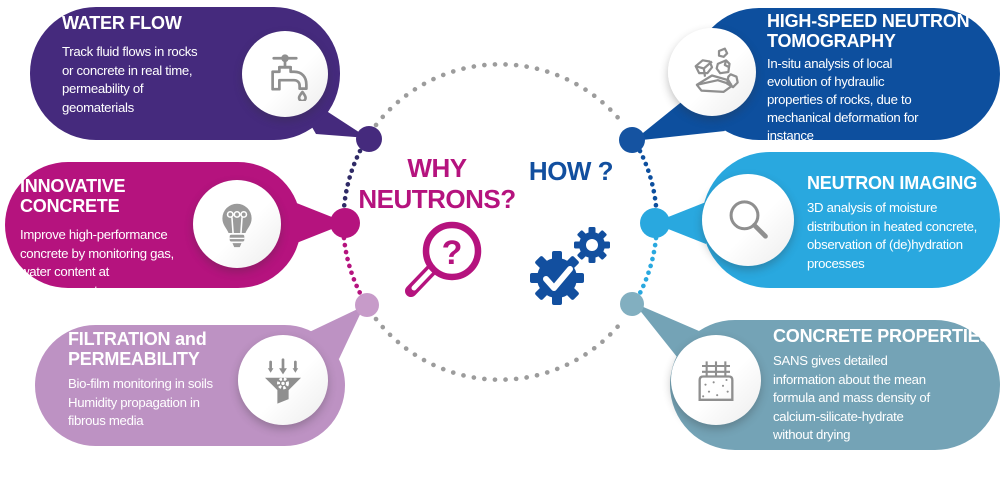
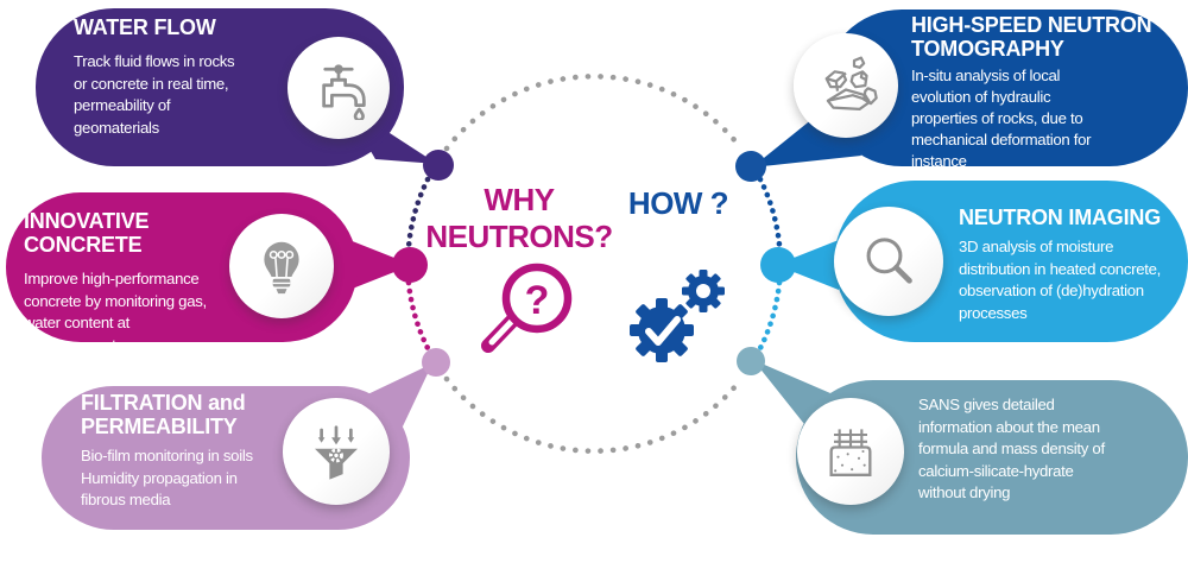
  ?
  WATER FLOW
  Track fluid flows in rocks
  or concrete in real time,
  permeability of
  geomaterials
  INNOVATIVE CONCRETE
  Improve high-performance
  concrete by monitoring gas,
  water content at
  high-temperature
  FILTRATION and
  PERMEABILITY
  Bio-film monitoring in soils
  Humidity propagation in
  fibrous media
  HIGH-SPEED NEUTRON
  TOMOGRAPHY
  In-situ analysis of local
  evolution of hydraulic
  properties of rocks, due to
  mechanical deformation for
  instance
  NEUTRON IMAGING
  3D analysis of moisture
  distribution in heated concrete,
  observation of (de)hydration
  processes
- CONCRETE PROPERTIES
  SANS gives detailed
  information about the mean
  formula and mass density of
  calcium-silicate-hydrate
  without drying
  WHY
  NEUTRONS?
  HOW ?
